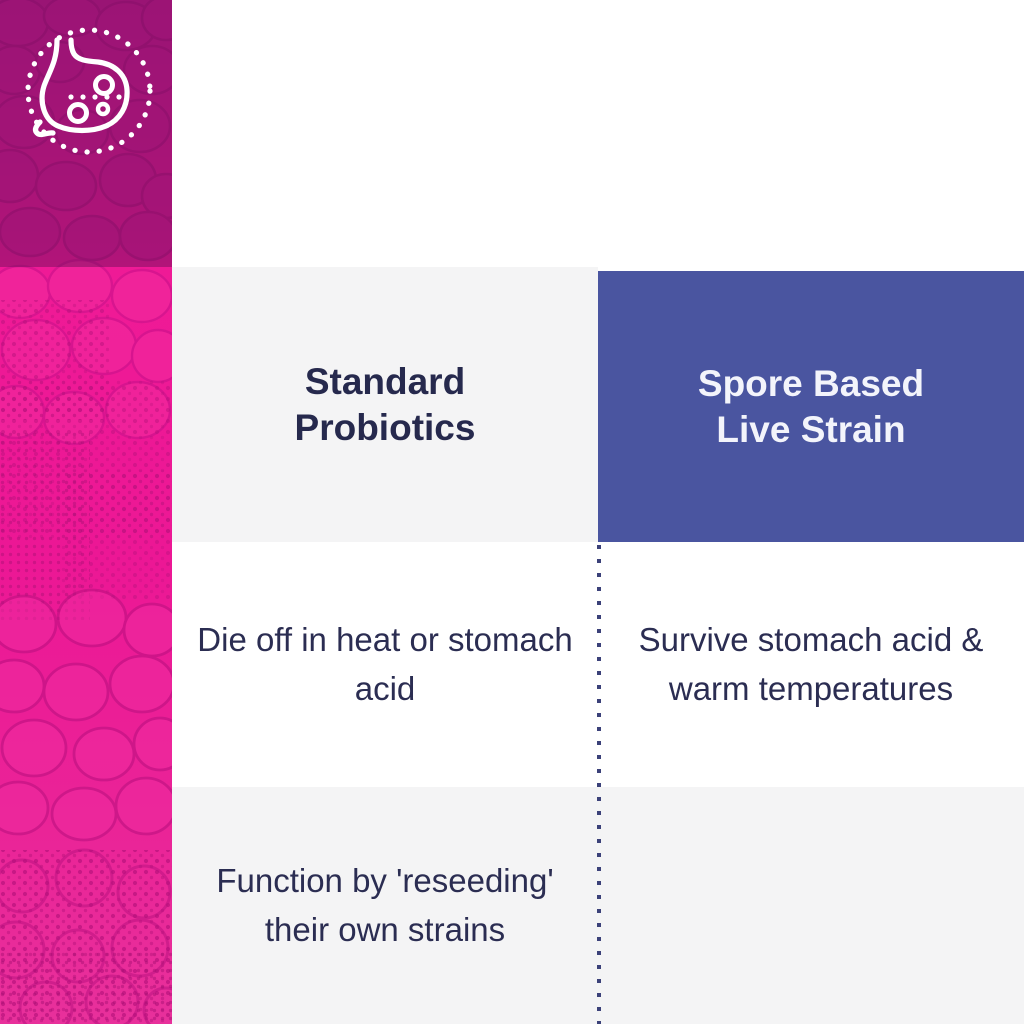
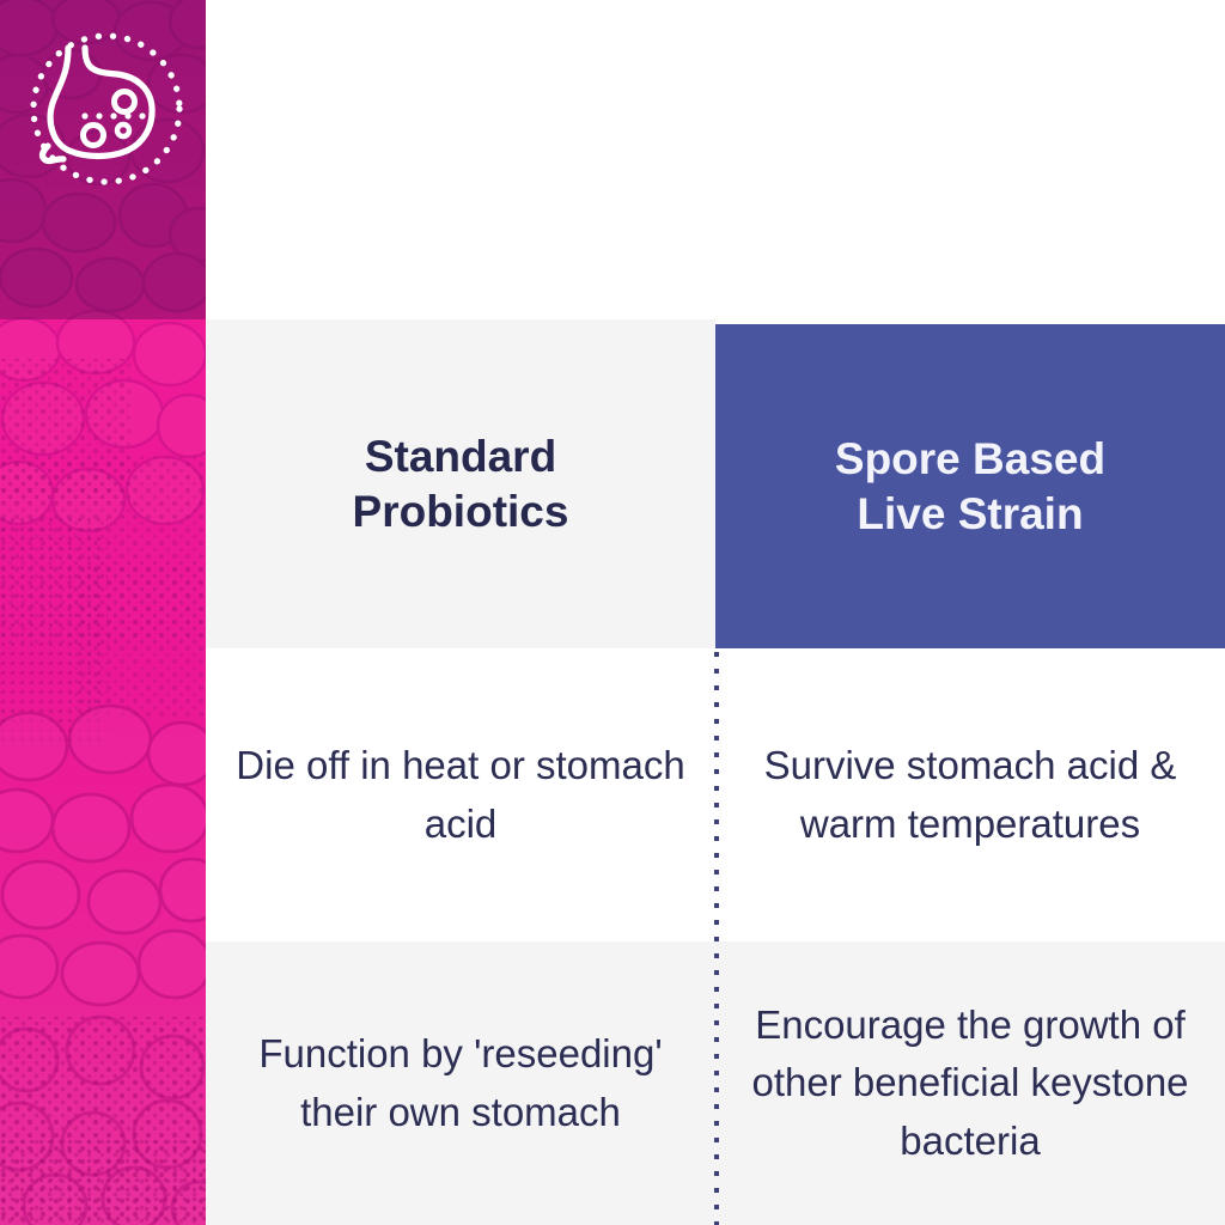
  Standard
  Probiotics
  Spore Based
  Live Strain
  Die off in heat or stomach acid
  Survive stomach acid & warm temperatures
- Function by 'reseeding' their own strains
+ Function by 'reseeding' their own stomach
+ Encourage the growth of other beneficial keystone bacteria
